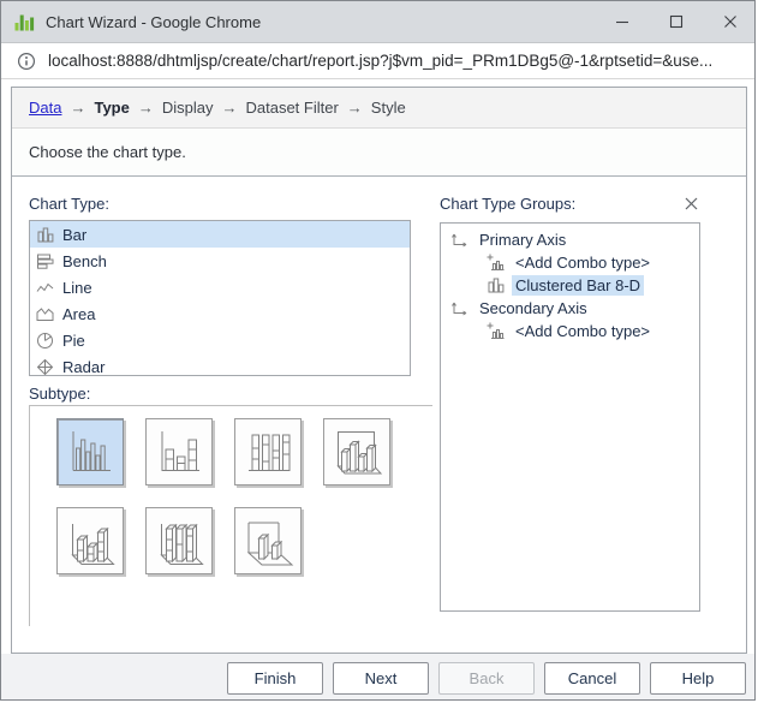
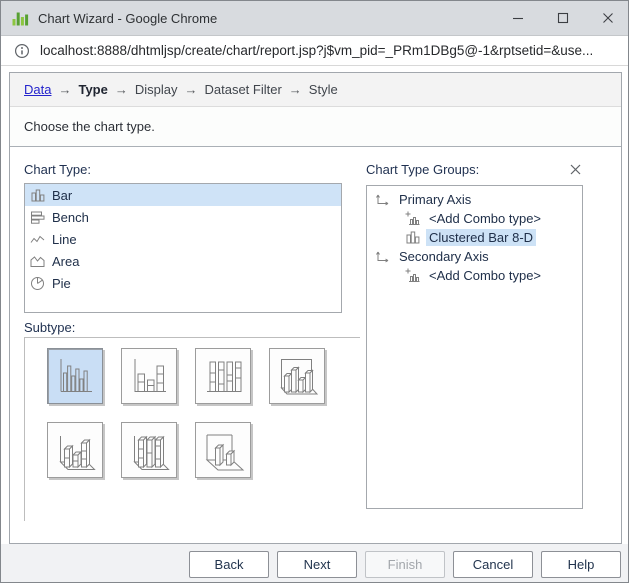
  Chart Wizard - Google Chrome
  localhost:8888/dhtmljsp/create/chart/report.jsp?j$vm_pid=_PRm1DBg5@-1&rptsetid=&use...
  Data → Type → Display → Dataset Filter → Style
  Choose the chart type.
  Chart Type:
  Bar
  Bench
  Line
  Area
  Pie
- Radar
  Subtype:
  Chart Type Groups:
  Primary Axis
  <Add Combo type>
  Clustered Bar 8-D
  Secondary Axis
  <Add Combo type>
- Finish
+ Back
  Next
- Back
+ Finish
  Cancel
  Help
